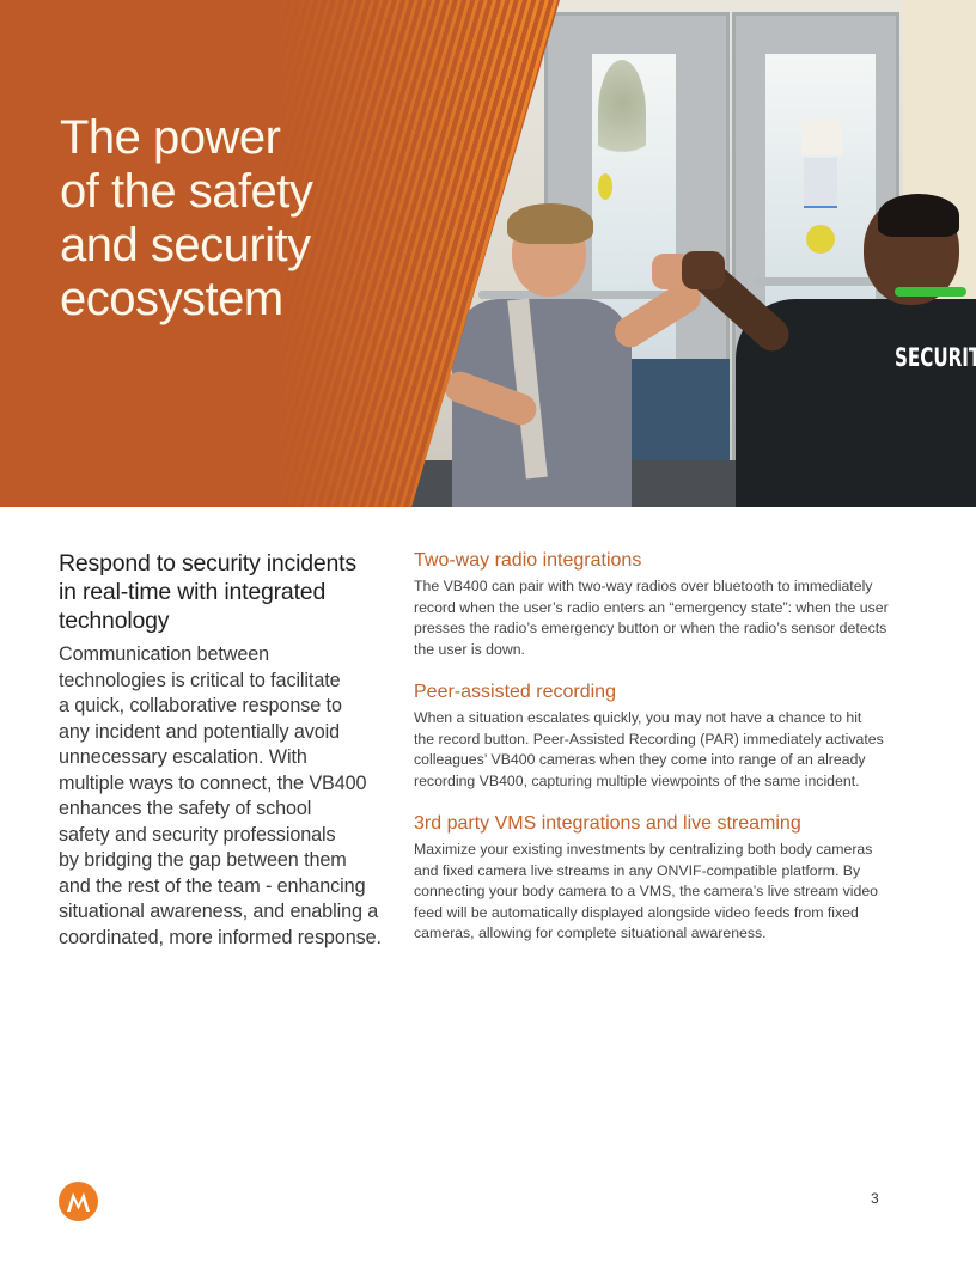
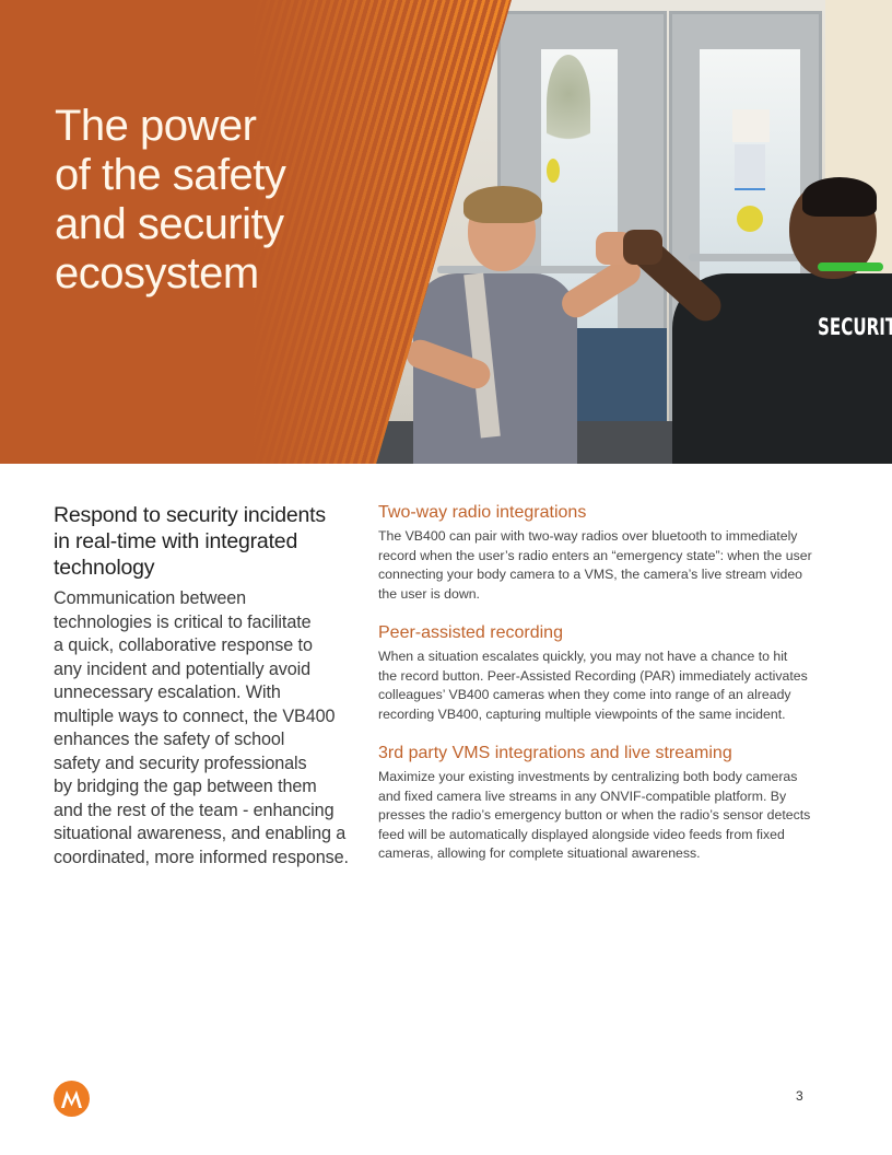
  SECURIT
  The power
  of the safety
  and security
  ecosystem
  Respond to security incidents
  in real-time with integrated
  technology
  Communication between
  technologies is critical to facilitate
  a quick, collaborative response to
  any incident and potentially avoid
  unnecessary escalation. With
  multiple ways to connect, the VB400
  enhances the safety of school
  safety and security professionals
  by bridging the gap between them
  and the rest of the team - enhancing
  situational awareness, and enabling a
  coordinated, more informed response.
  Two-way radio integrations
  The VB400 can pair with two-way radios over bluetooth to immediately
  record when the user’s radio enters an “emergency state”: when the user
- presses the radio’s emergency button or when the radio’s sensor detects
+ connecting your body camera to a VMS, the camera’s live stream video
  the user is down.
  Peer-assisted recording
  When a situation escalates quickly, you may not have a chance to hit
  the record button. Peer-Assisted Recording (PAR) immediately activates
  colleagues’ VB400 cameras when they come into range of an already
  recording VB400, capturing multiple viewpoints of the same incident.
  3rd party VMS integrations and live streaming
  Maximize your existing investments by centralizing both body cameras
  and fixed camera live streams in any ONVIF-compatible platform. By
- connecting your body camera to a VMS, the camera’s live stream video
+ presses the radio’s emergency button or when the radio’s sensor detects
  feed will be automatically displayed alongside video feeds from fixed
  cameras, allowing for complete situational awareness.
  3
